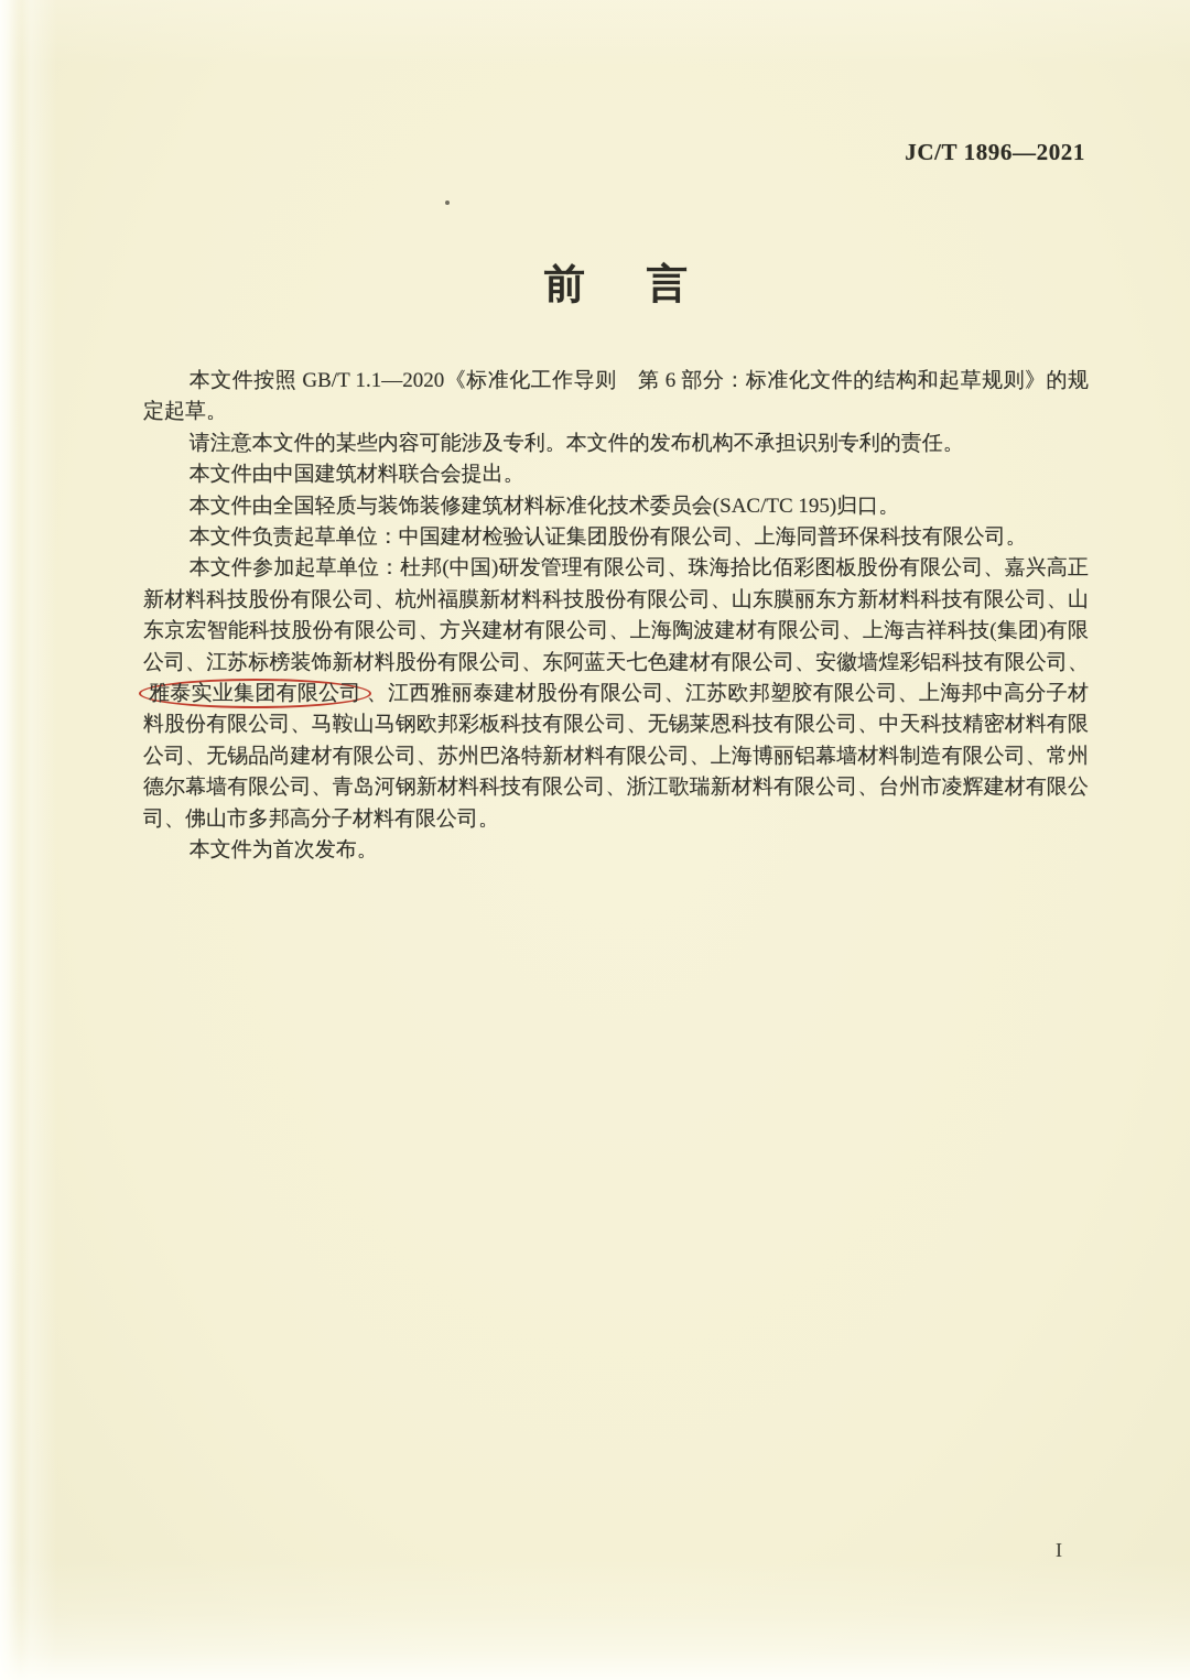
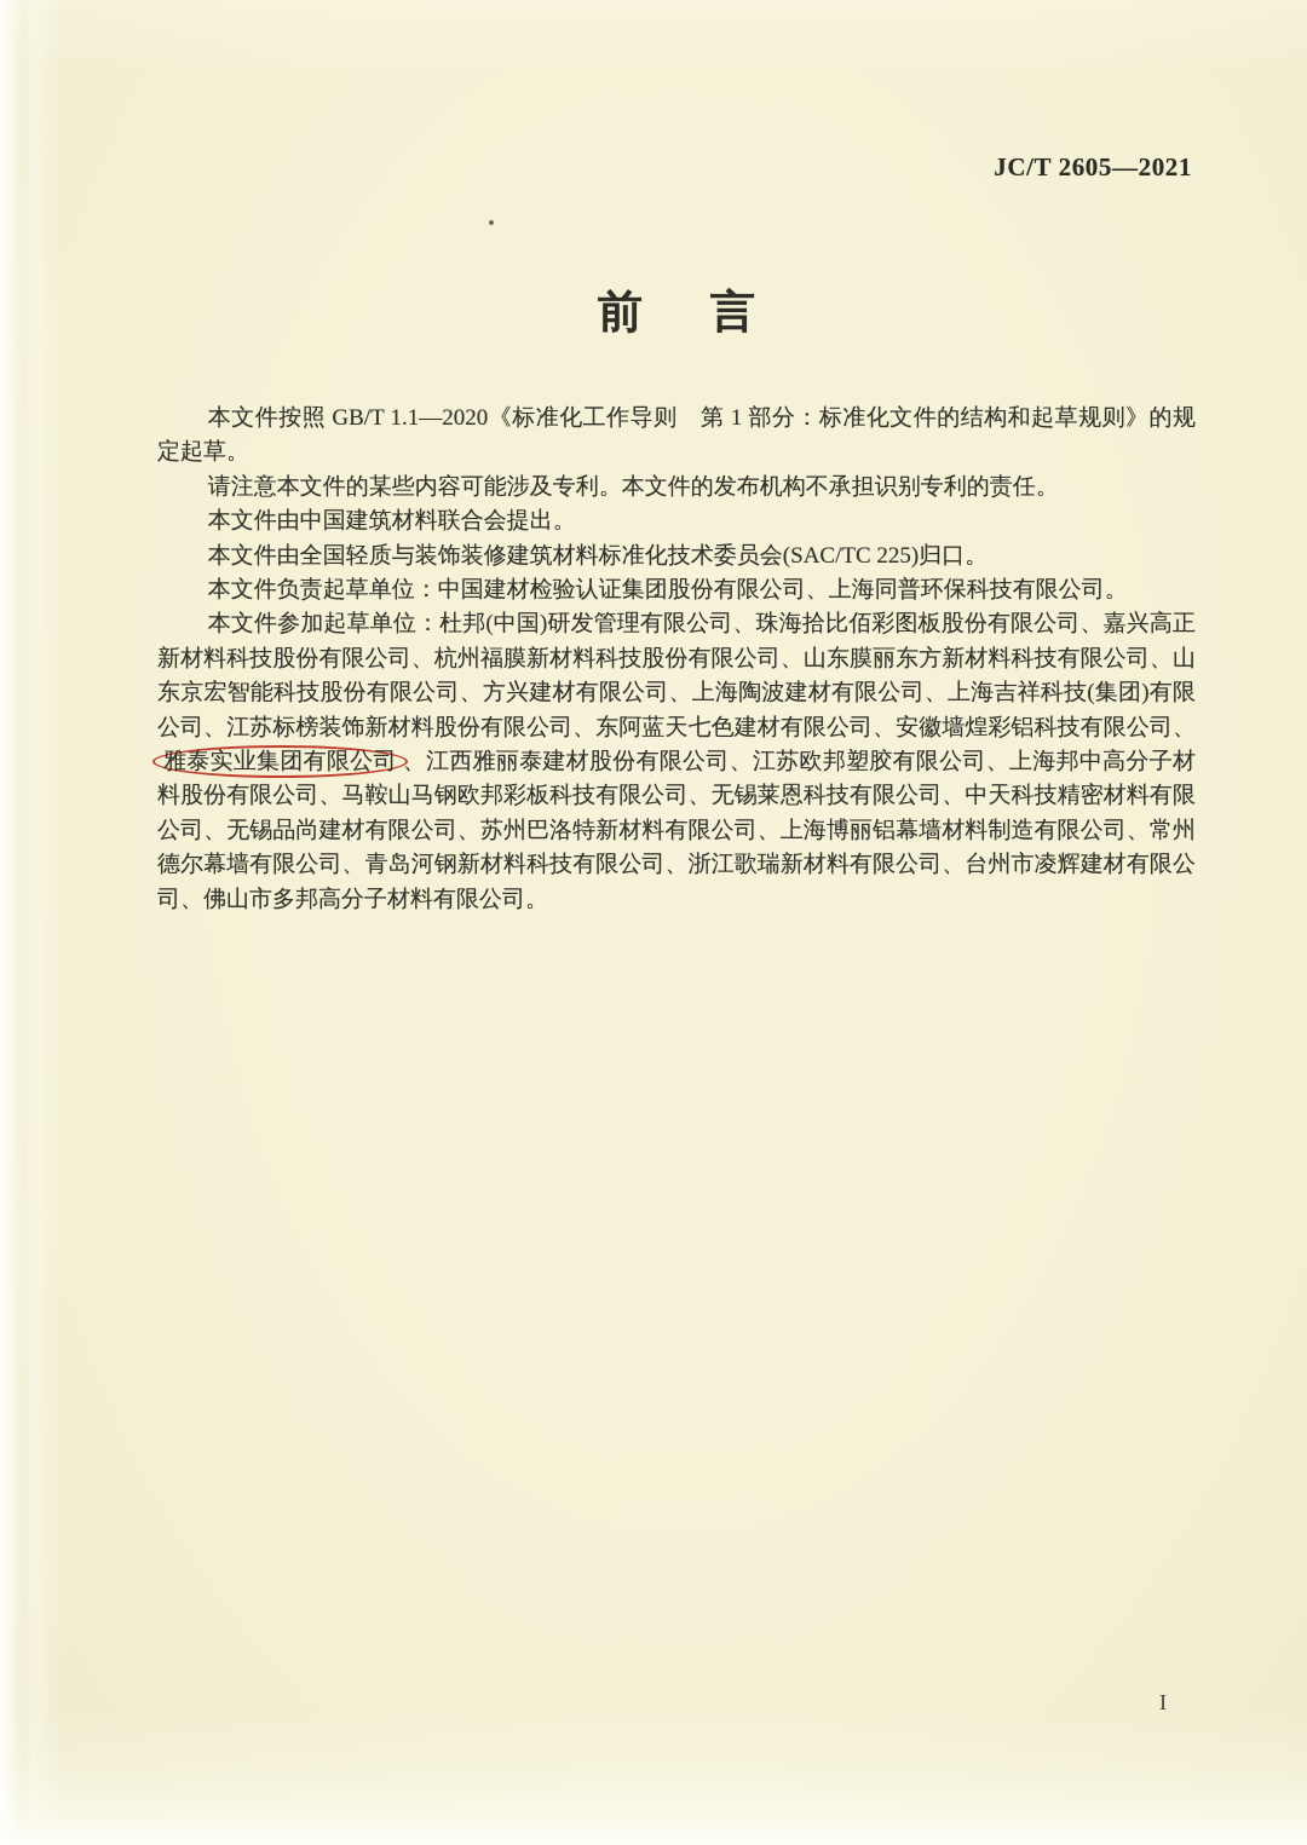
- JC/T 1896—2021
+ JC/T 2605—2021
  前 言
- 本文件按照 GB/T 1.1—2020《标准化工作导则 第 6 部分：标准化文件的结构和起草规则》的规定起草。
+ 本文件按照 GB/T 1.1—2020《标准化工作导则 第 1 部分：标准化文件的结构和起草规则》的规定起草。
  请注意本文件的某些内容可能涉及专利。本文件的发布机构不承担识别专利的责任。
  本文件由中国建筑材料联合会提出。
- 本文件由全国轻质与装饰装修建筑材料标准化技术委员会(SAC/TC 195)归口。
+ 本文件由全国轻质与装饰装修建筑材料标准化技术委员会(SAC/TC 225)归口。
  本文件负责起草单位：中国建材检验认证集团股份有限公司、上海同普环保科技有限公司。
  本文件参加起草单位：杜邦(中国)研发管理有限公司、珠海拾比佰彩图板股份有限公司、嘉兴高正新材料科技股份有限公司、杭州福膜新材料科技股份有限公司、山东膜丽东方新材料科技有限公司、山东京宏智能科技股份有限公司、方兴建材有限公司、上海陶波建材有限公司、上海吉祥科技(集团)有限公司、江苏标榜装饰新材料股份有限公司、东阿蓝天七色建材有限公司、安徽墙煌彩铝科技有限公司、雅泰实业集团有限公司 、江西雅丽泰建材股份有限公司、江苏欧邦塑胶有限公司、上海邦中高分子材料股份有限公司、马鞍山马钢欧邦彩板科技有限公司、无锡莱恩科技有限公司、中天科技精密材料有限公司、无锡品尚建材有限公司、苏州巴洛特新材料有限公司、上海博丽铝幕墙材料制造有限公司、常州德尔幕墙有限公司、青岛河钢新材料科技有限公司、浙江歌瑞新材料有限公司、台州市凌辉建材有限公司、佛山市多邦高分子材料有限公司。
- 本文件为首次发布。
  I
